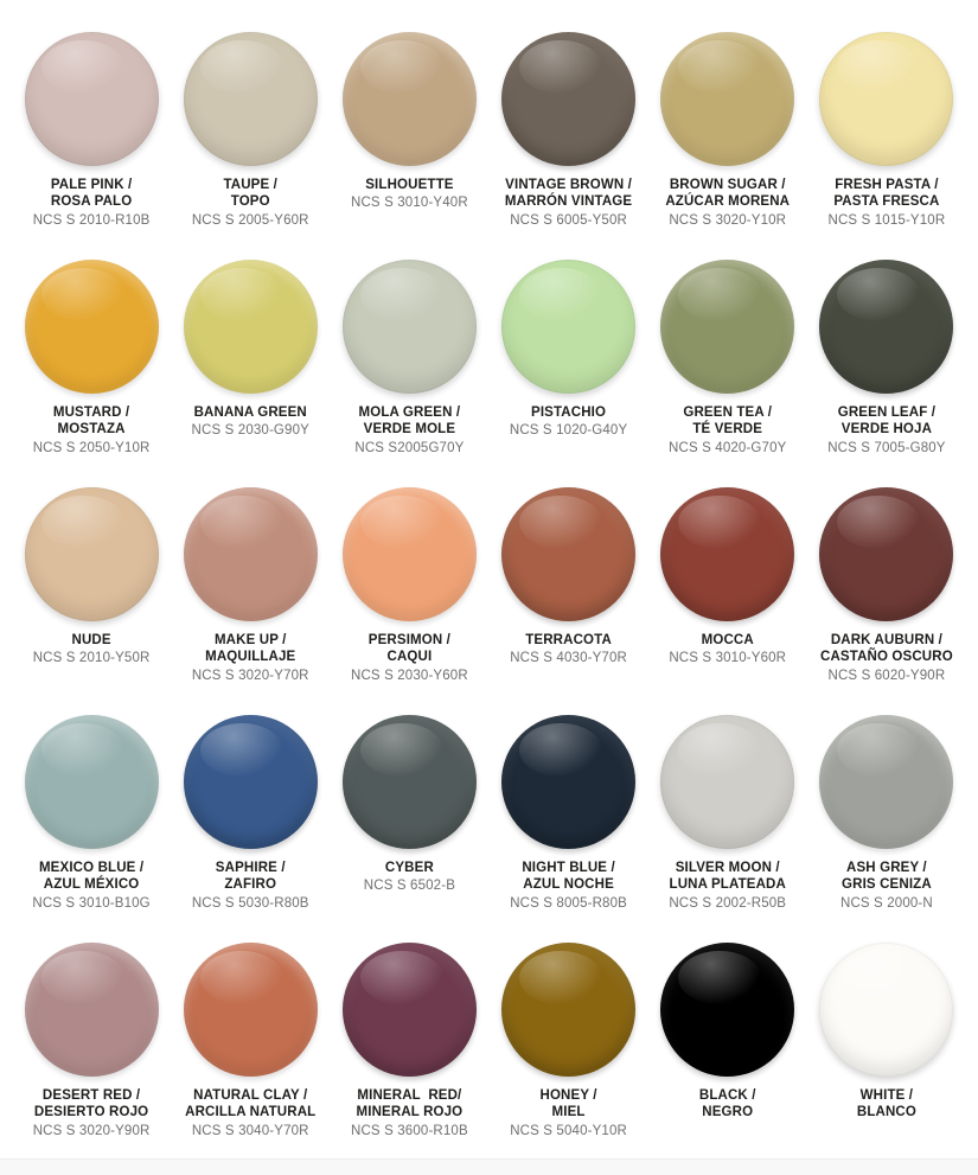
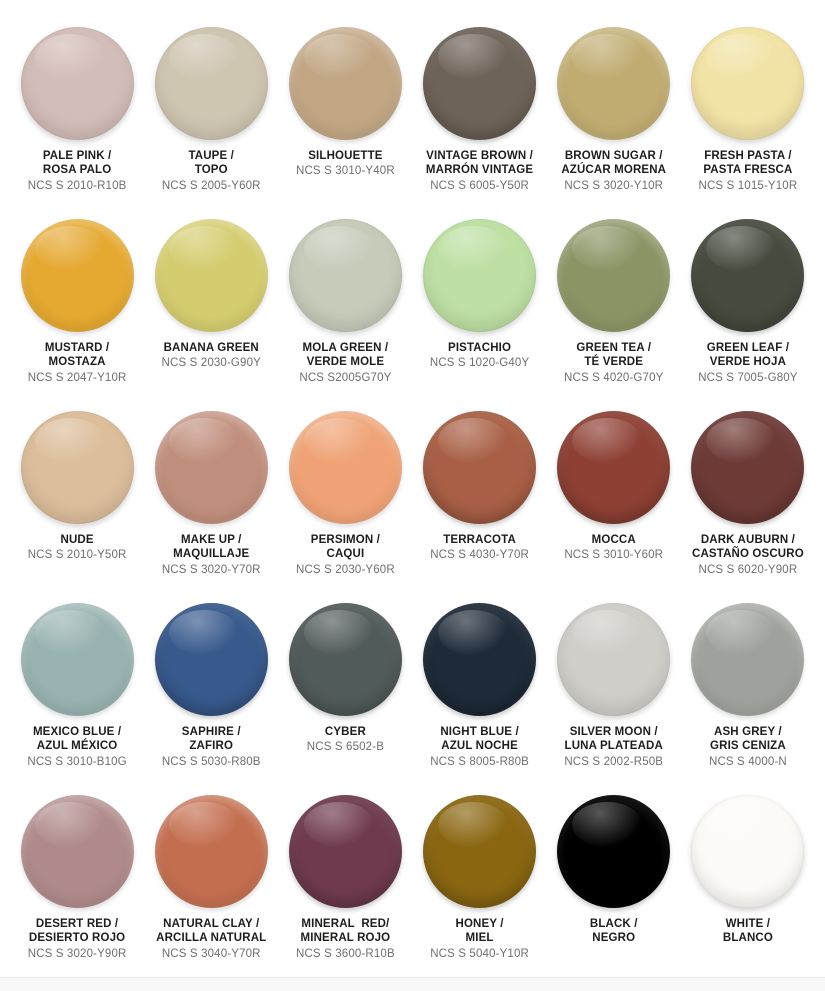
  PALE PINK /
  ROSA PALO
  NCS S 2010-R10B
  TAUPE /
  TOPO
  NCS S 2005-Y60R
  SILHOUETTE
  NCS S 3010-Y40R
  VINTAGE BROWN /
  MARRÓN VINTAGE
  NCS S 6005-Y50R
  BROWN SUGAR /
  AZÚCAR MORENA
  NCS S 3020-Y10R
  FRESH PASTA /
  PASTA FRESCA
  NCS S 1015-Y10R
  MUSTARD /
  MOSTAZA
- NCS S 2050-Y10R
+ NCS S 2047-Y10R
  BANANA GREEN
  NCS S 2030-G90Y
  MOLA GREEN /
  VERDE MOLE
  NCS S2005G70Y
  PISTACHIO
  NCS S 1020-G40Y
  GREEN TEA /
  TÉ VERDE
  NCS S 4020-G70Y
  GREEN LEAF /
  VERDE HOJA
  NCS S 7005-G80Y
  NUDE
  NCS S 2010-Y50R
  MAKE UP /
  MAQUILLAJE
  NCS S 3020-Y70R
  PERSIMON /
  CAQUI
  NCS S 2030-Y60R
  TERRACOTA
  NCS S 4030-Y70R
  MOCCA
  NCS S 3010-Y60R
  DARK AUBURN /
  CASTAÑO OSCURO
  NCS S 6020-Y90R
  MEXICO BLUE /
  AZUL MÉXICO
  NCS S 3010-B10G
  SAPHIRE /
  ZAFIRO
  NCS S 5030-R80B
  CYBER
  NCS S 6502-B
  NIGHT BLUE /
  AZUL NOCHE
  NCS S 8005-R80B
  SILVER MOON /
  LUNA PLATEADA
  NCS S 2002-R50B
  ASH GREY /
  GRIS CENIZA
- NCS S 2000-N
+ NCS S 4000-N
  DESERT RED /
  DESIERTO ROJO
  NCS S 3020-Y90R
  NATURAL CLAY /
  ARCILLA NATURAL
  NCS S 3040-Y70R
  MINERAL RED/
  MINERAL ROJO
  NCS S 3600-R10B
  HONEY /
  MIEL
  NCS S 5040-Y10R
  BLACK /
  NEGRO
  WHITE /
  BLANCO
